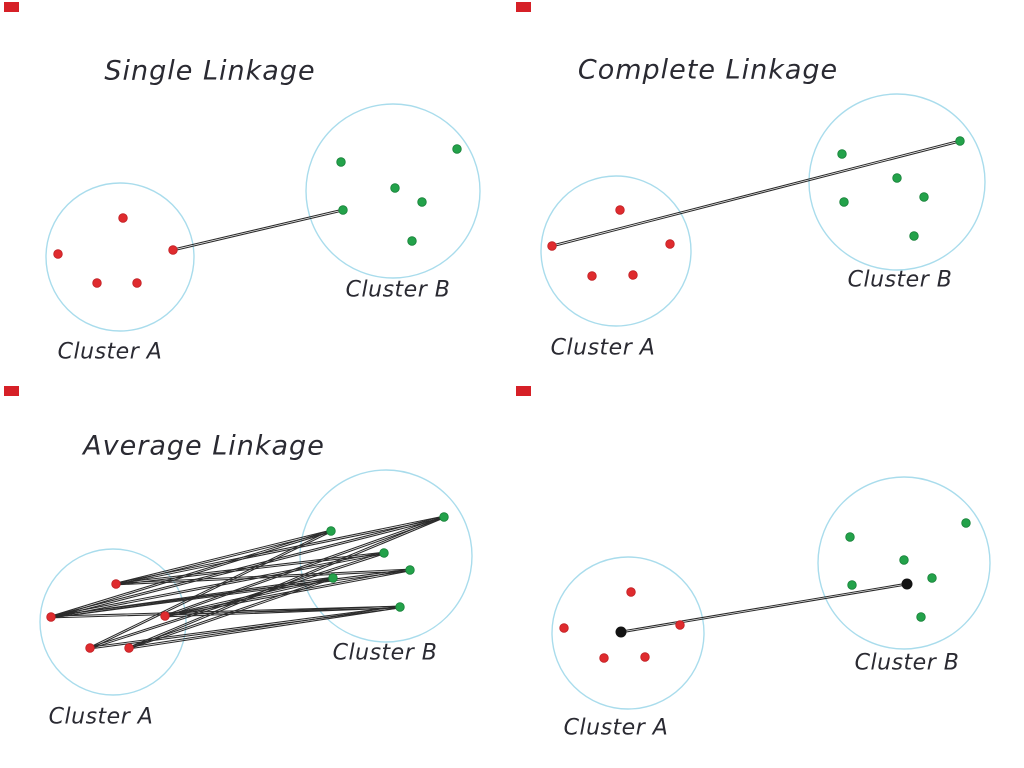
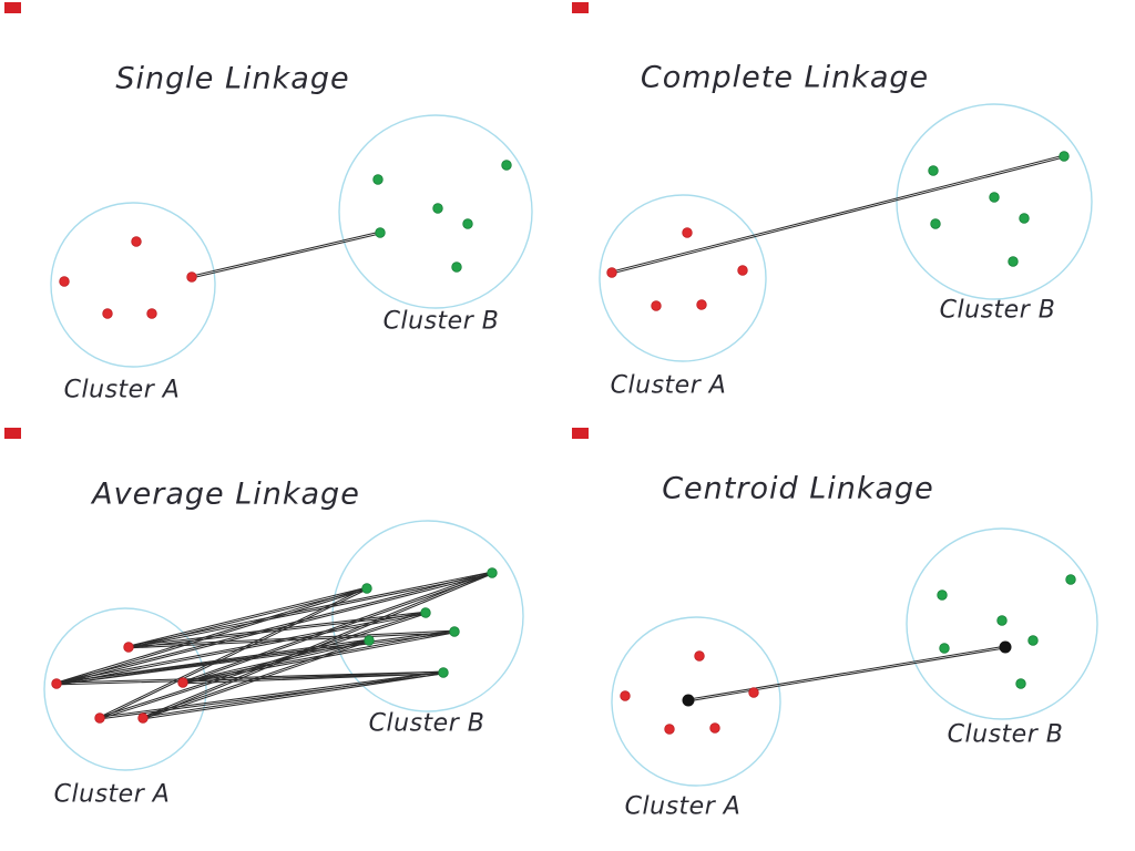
  Single Linkage
  Complete Linkage
  Average Linkage
+ Centroid Linkage
  Cluster A
  Cluster B
  Cluster A
  Cluster B
  Cluster A
  Cluster B
  Cluster A
  Cluster B
